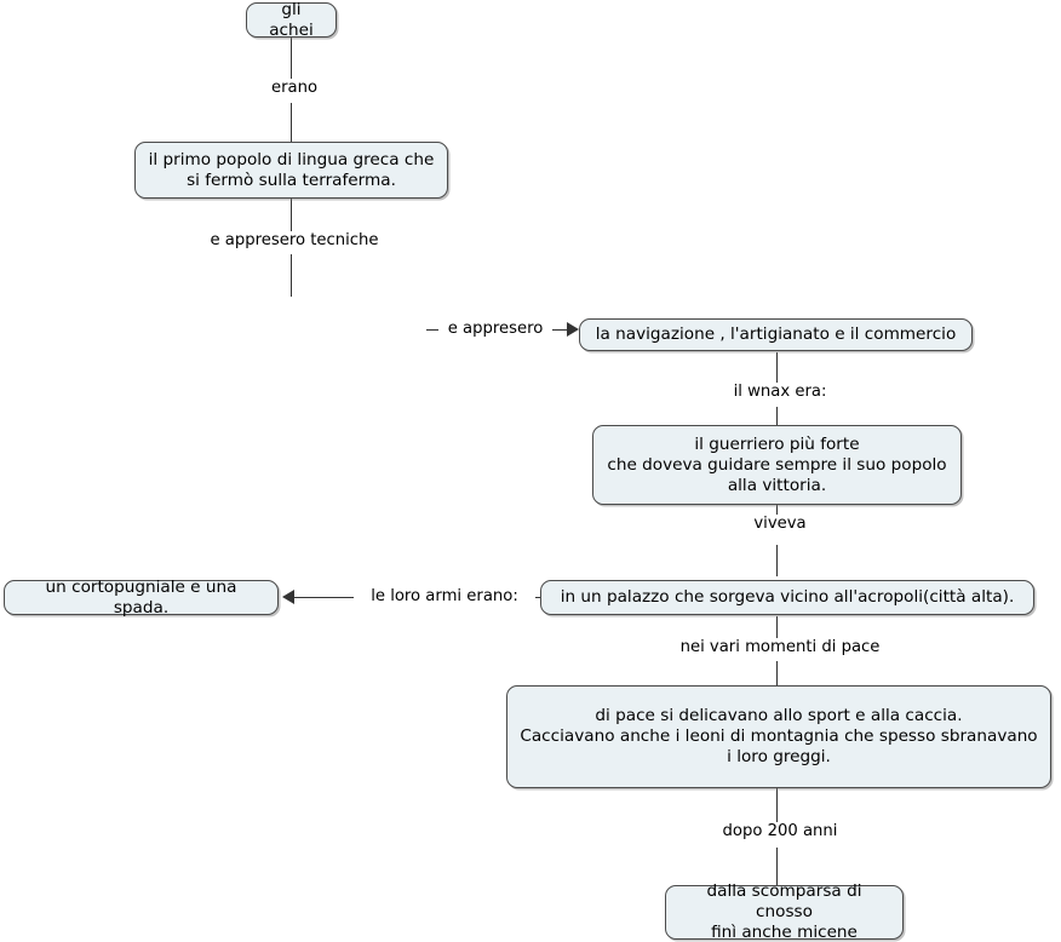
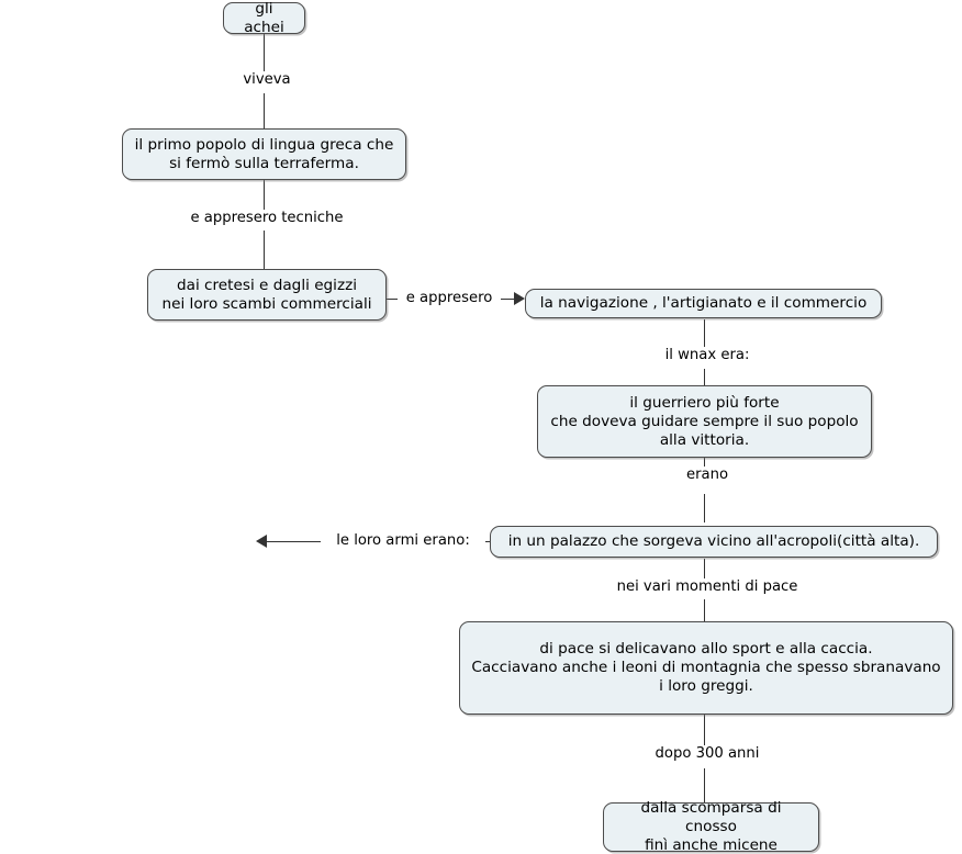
  gli achei
  il primo popolo di lingua greca che
  si fermò sulla terraferma.
+ dai cretesi e dagli egizzi
+ nei loro scambi commerciali
  la navigazione , l'artigianato e il commercio
  il guerriero più forte
  che doveva guidare sempre il suo popolo
  alla vittoria.
- un cortopugniale e una spada.
  in un palazzo che sorgeva vicino all'acropoli(città alta).
  di pace si delicavano allo sport e alla caccia.
  Cacciavano anche i leoni di montagnia che spesso sbranavano
  i loro greggi.
  dalla scomparsa di cnosso
  finì anche micene
- erano
+ viveva
  e appresero tecniche
  e appresero
  il wnax era:
- viveva
+ erano
  le loro armi erano:
  nei vari momenti di pace
- dopo 200 anni
+ dopo 300 anni
